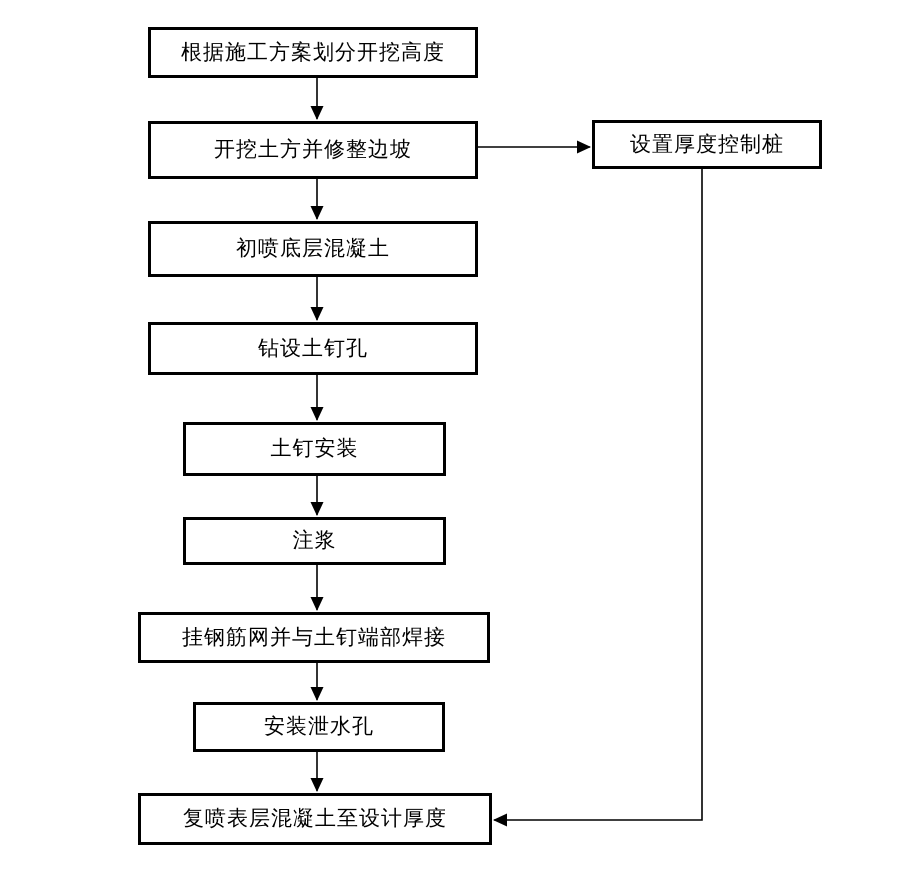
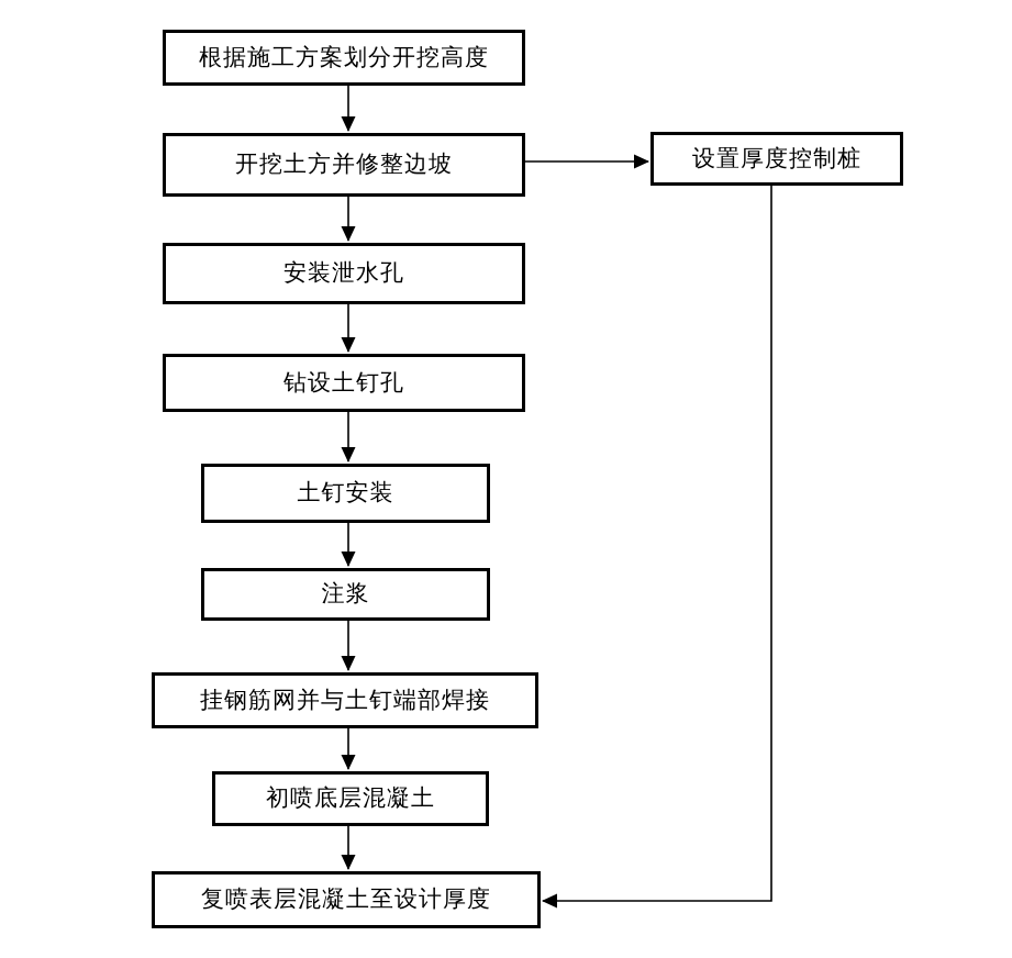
  根据施工方案划分开挖高度
  开挖土方并修整边坡
- 初喷底层混凝土
+ 安装泄水孔
  钻设土钉孔
  土钉安装
  注浆
  挂钢筋网并与土钉端部焊接
- 安装泄水孔
+ 初喷底层混凝土
  复喷表层混凝土至设计厚度
  设置厚度控制桩
